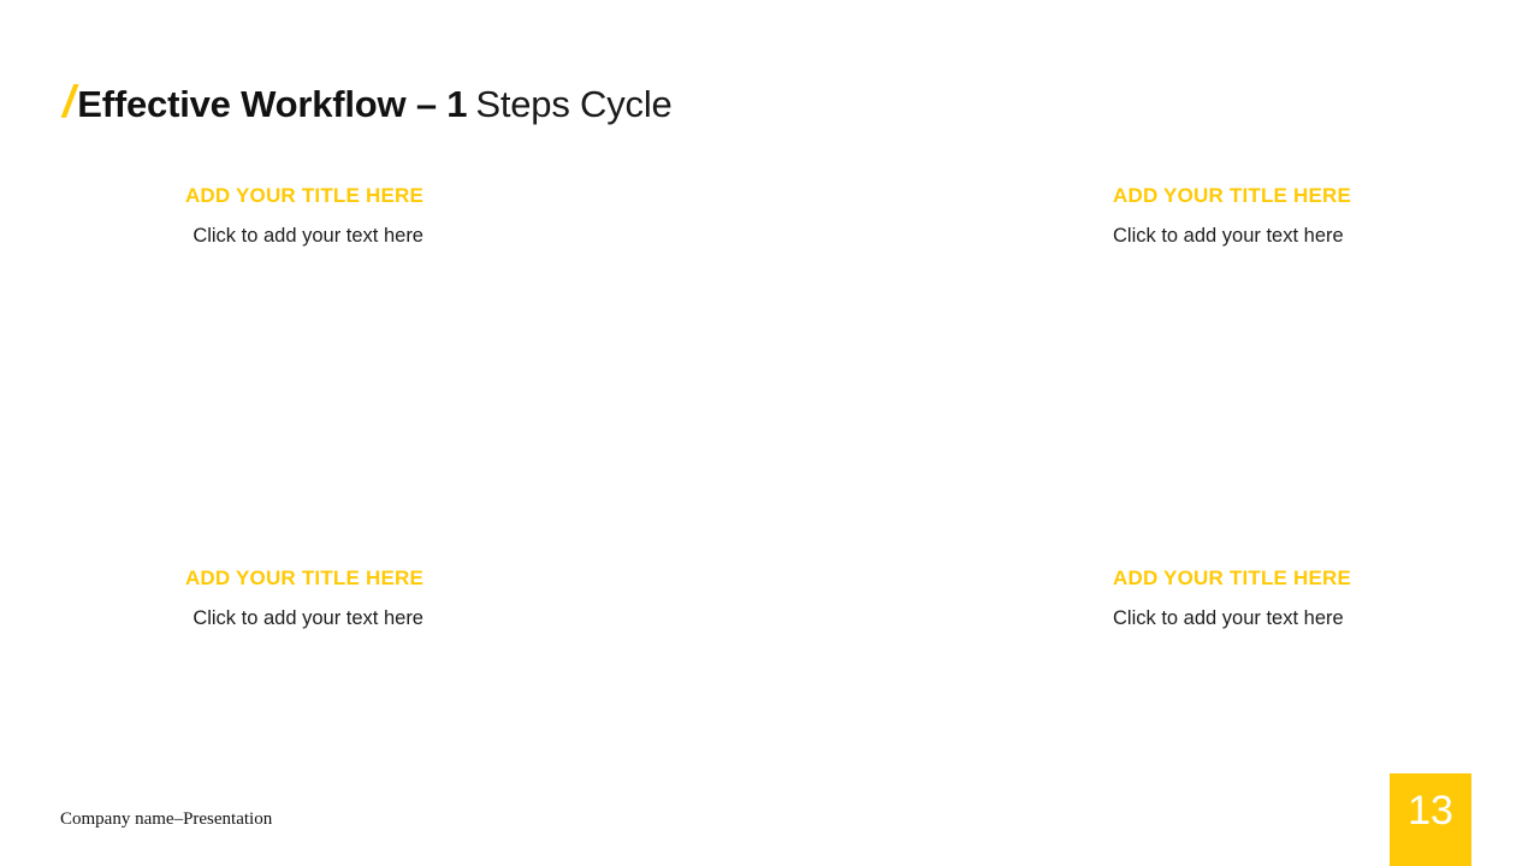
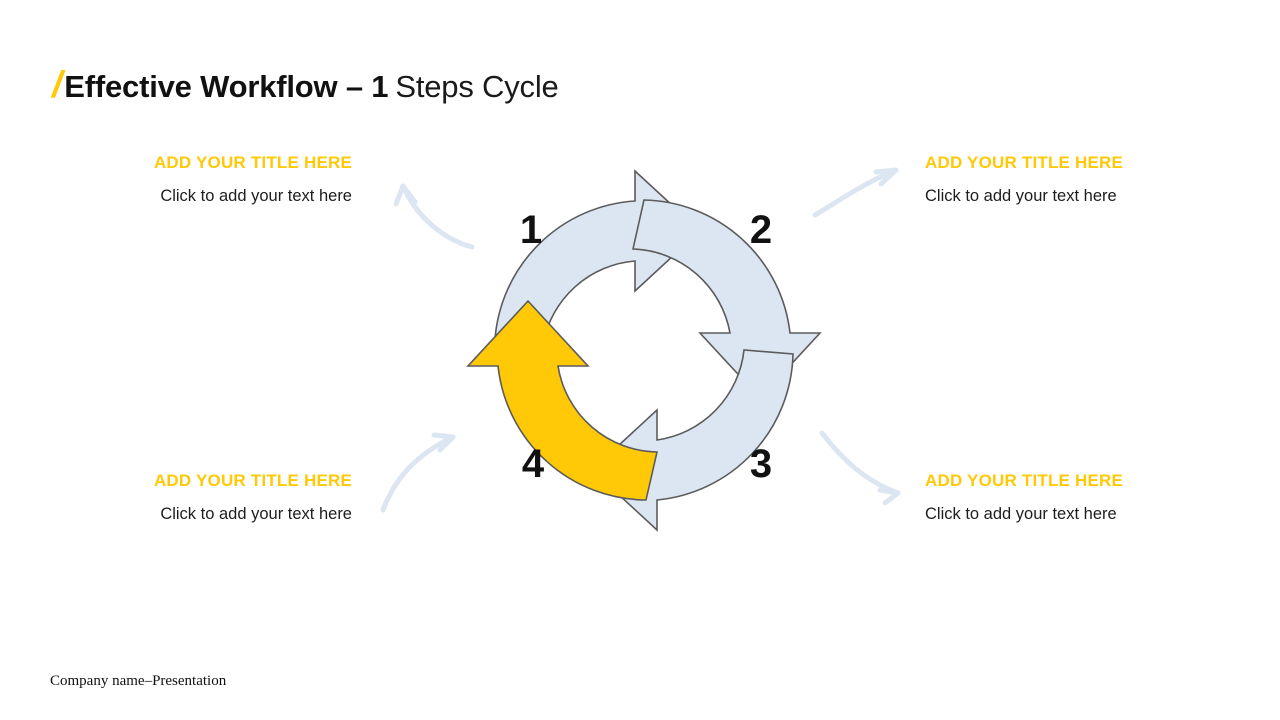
  /
  Effective Workflow – 1
  Steps Cycle
  ADD YOUR TITLE HERE
  Click to add your text here
  ADD YOUR TITLE HERE
  Click to add your text here
  ADD YOUR TITLE HERE
  Click to add your text here
  ADD YOUR TITLE HERE
  Click to add your text here
+ 1
+ 2
+ 3
+ 4
  Company name–Presentation
- 13
